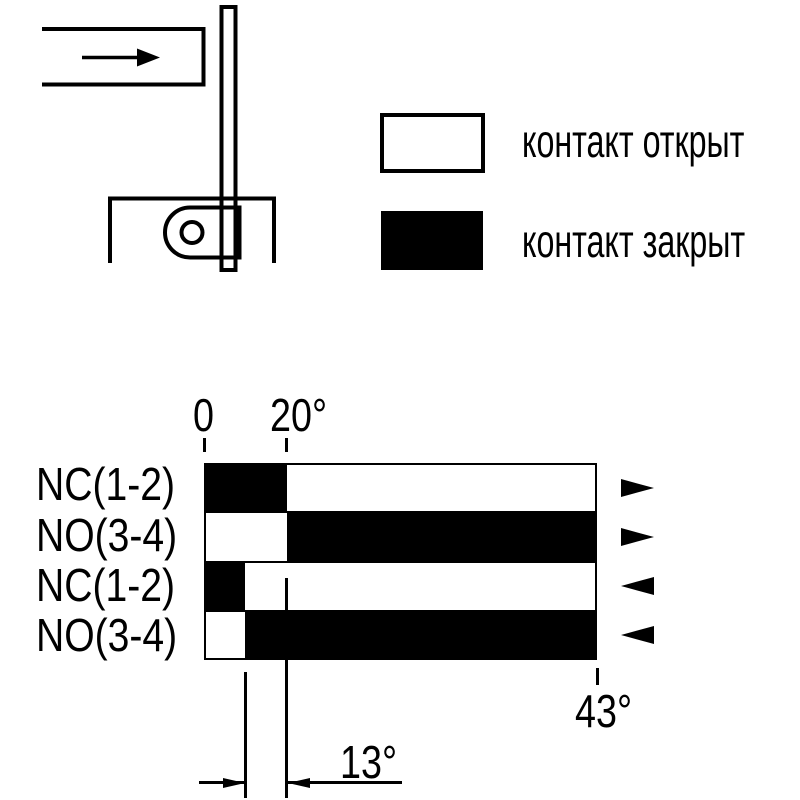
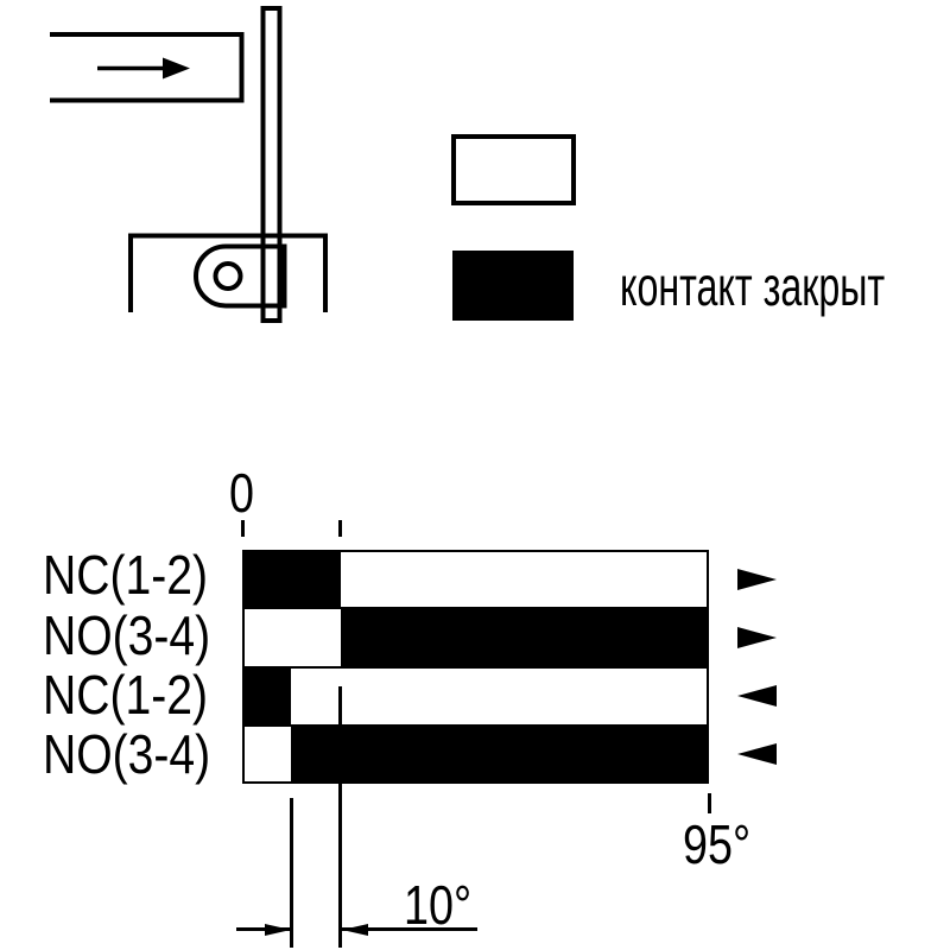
- контакт открыт
  контакт закрыт
  NC(1-2)
  NO(3-4)
  NC(1-2)
  NO(3-4)
  0
- 20°
- 43°
+ 95°
- 13°
+ 10°
